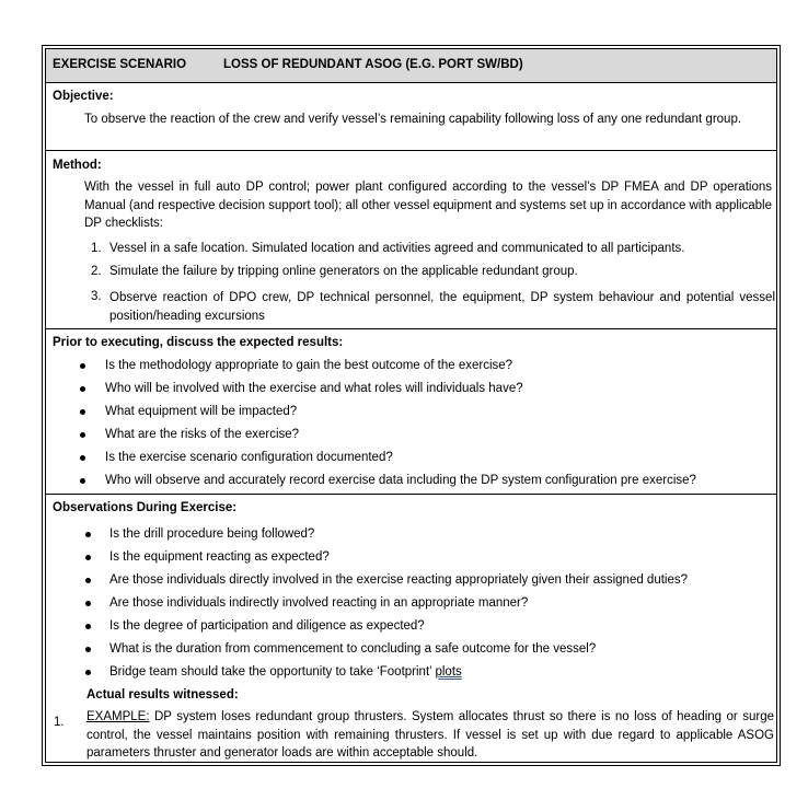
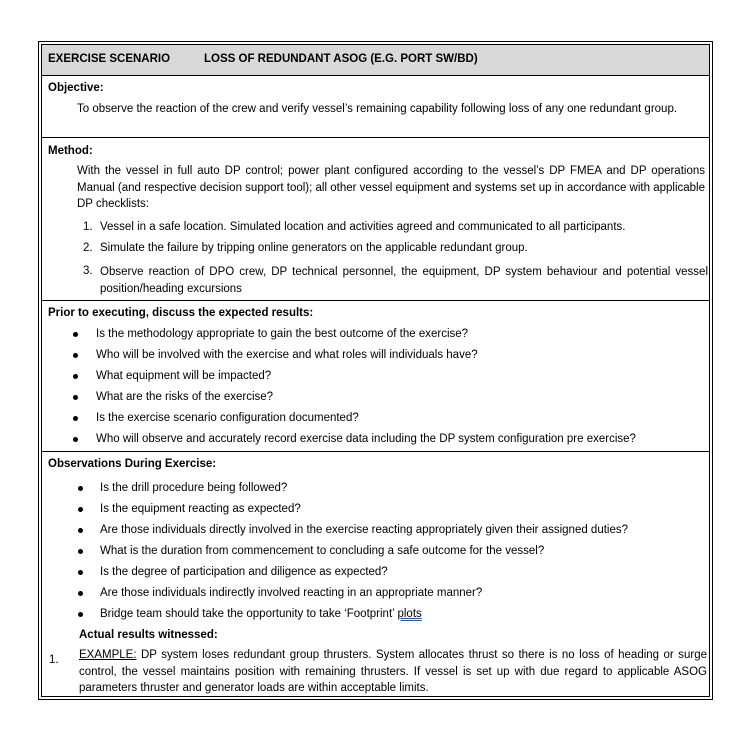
  EXERCISE SCENARIO
  LOSS OF REDUNDANT ASOG (E.G. PORT SW/BD)
  Objective:
  To observe the reaction of the crew and verify vessel’s remaining capability following loss of any one redundant group.
  Method:
  With the vessel in full auto DP control; power plant configured according to the vessel’s DP FMEA and DP operations Manual (and respective decision support tool); all other vessel equipment and systems set up in accordance with applicable DP checklists:
  1.
  Vessel in a safe location. Simulated location and activities agreed and communicated to all participants.
  2.
  Simulate the failure by tripping online generators on the applicable redundant group.
  3.
  Observe reaction of DPO crew, DP technical personnel, the equipment, DP system behaviour and potential vessel position/heading excursions
  Prior to executing, discuss the expected results:
  Is the methodology appropriate to gain the best outcome of the exercise?
  Who will be involved with the exercise and what roles will individuals have?
  What equipment will be impacted?
  What are the risks of the exercise?
  Is the exercise scenario configuration documented?
  Who will observe and accurately record exercise data including the DP system configuration pre exercise?
  Observations During Exercise:
  Is the drill procedure being followed?
  Is the equipment reacting as expected?
  Are those individuals directly involved in the exercise reacting appropriately given their assigned duties?
- Are those individuals indirectly involved reacting in an appropriate manner?
+ What is the duration from commencement to concluding a safe outcome for the vessel?
  Is the degree of participation and diligence as expected?
- What is the duration from commencement to concluding a safe outcome for the vessel?
+ Are those individuals indirectly involved reacting in an appropriate manner?
  Bridge team should take the opportunity to take ‘Footprint’ plots
  Actual results witnessed:
  1.
- EXAMPLE: DP system loses redundant group thrusters. System allocates thrust so there is no loss of heading or surge control, the vessel maintains position with remaining thrusters. If vessel is set up with due regard to applicable ASOG parameters thruster and generator loads are within acceptable should.
+ EXAMPLE: DP system loses redundant group thrusters. System allocates thrust so there is no loss of heading or surge control, the vessel maintains position with remaining thrusters. If vessel is set up with due regard to applicable ASOG parameters thruster and generator loads are within acceptable limits.
